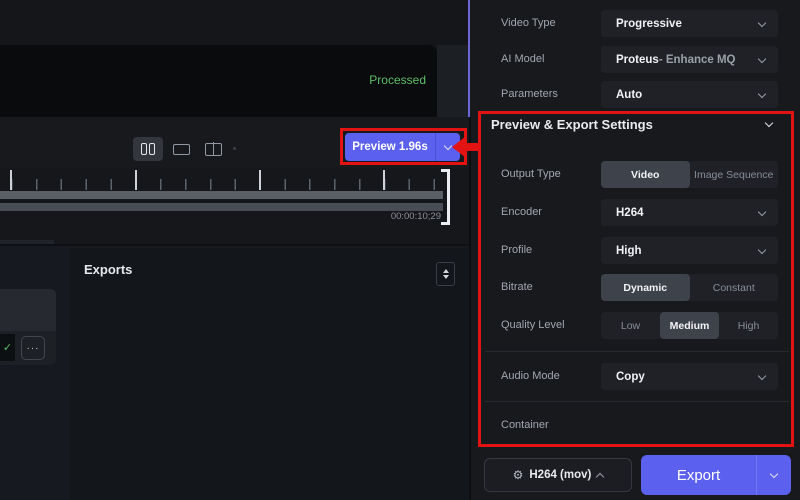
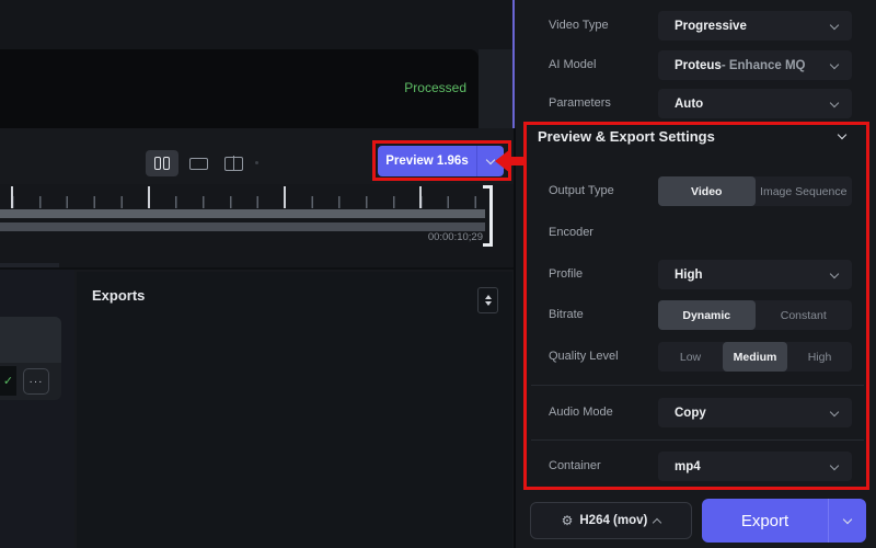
  Processed
  Preview 1.96s
  00:00:10;29
  ✓
  ···
  Exports
  Video Type
  Progressive
  AI Model
  Proteus
  - Enhance MQ
  Parameters
  Auto
  Preview & Export Settings
  Output Type
  Video
  Image Sequence
  Encoder
- H264
  Profile
  High
  Bitrate
  Dynamic
  Constant
  Quality Level
  Low
  Medium
  High
  Audio Mode
  Copy
  Container
+ mp4
  ⚙
  H264 (mov)
  Export
